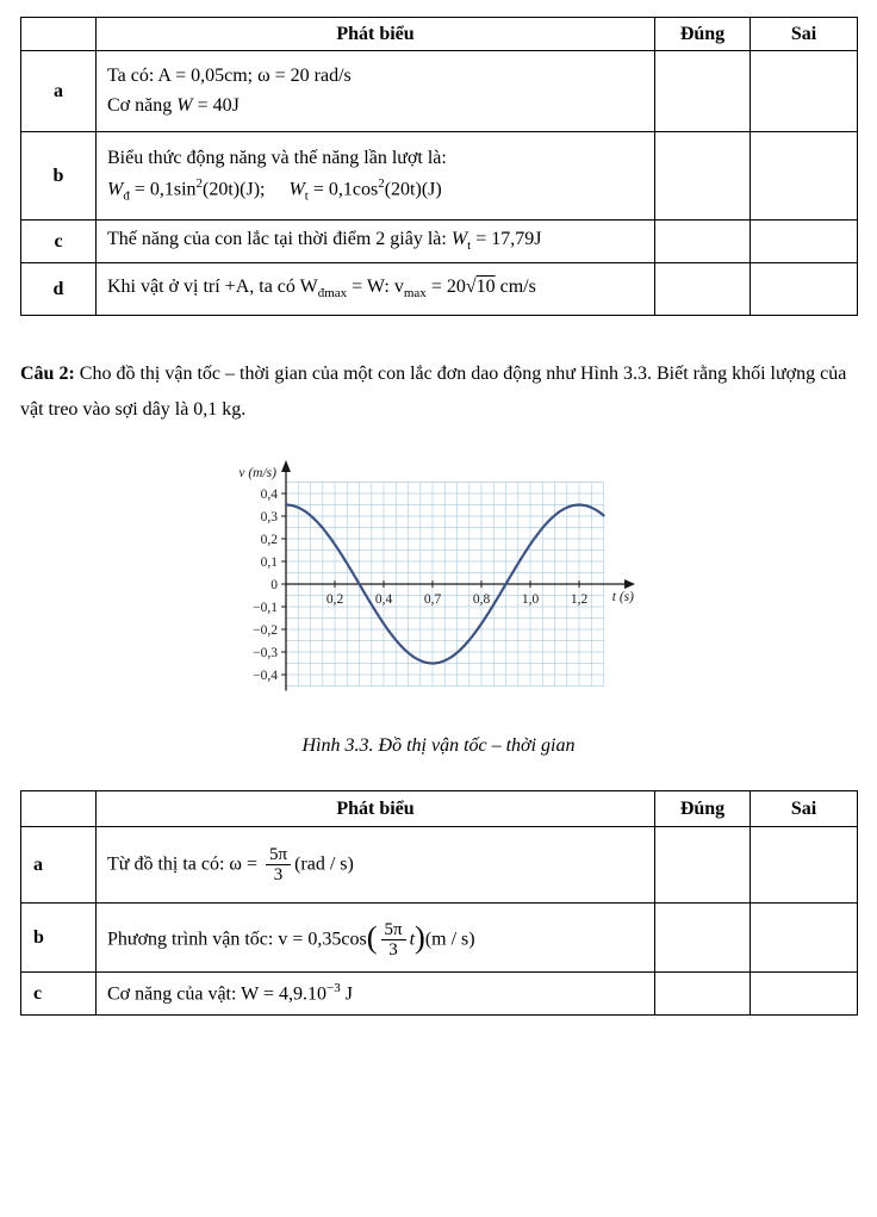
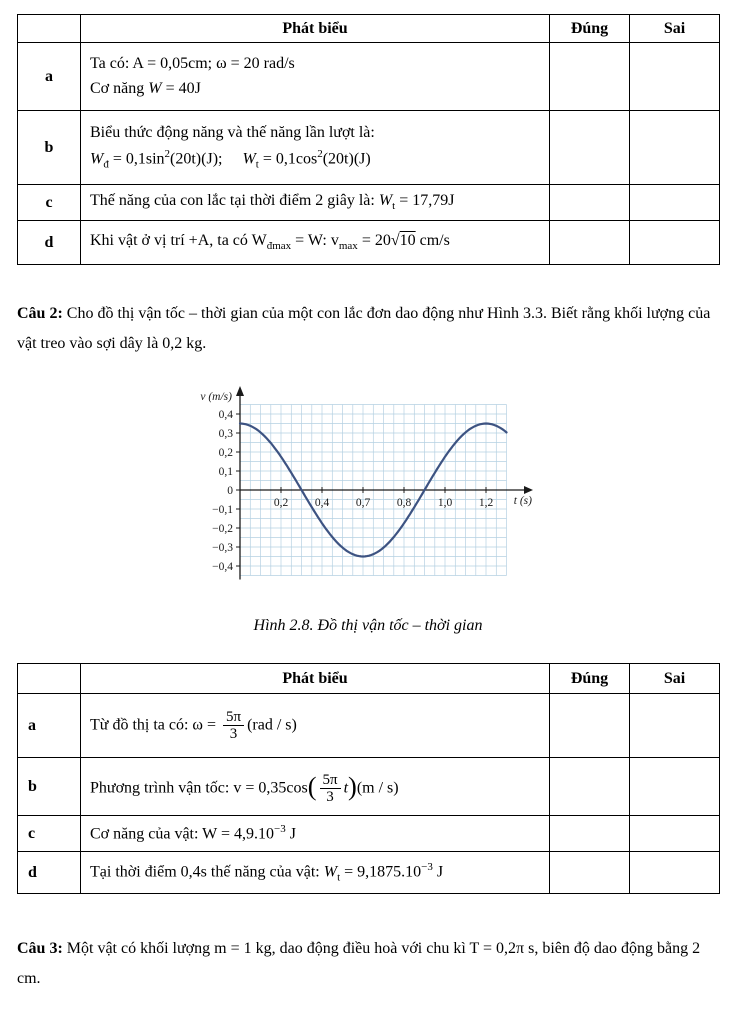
  	Phát biểu	Đúng	Sai
  a	Ta có: A = 0,05cm; ω = 20 rad/sCơ năng W = 40J
  b	Biểu thức động năng và thế năng lần lượt là:Wđ = 0,1sin2(20t)(J); Wt = 0,1cos2(20t)(J)
  c	Thế năng của con lắc tại thời điểm 2 giây là: Wt = 17,79J
  d	Khi vật ở vị trí +A, ta có Wđmax = W: vmax = 20√10 cm/s
- Câu 2: Cho đồ thị vận tốc – thời gian của một con lắc đơn dao động như Hình 3.3. Biết rằng khối lượng của vật treo vào sợi dây là 0,1 kg.
+ Câu 2: Cho đồ thị vận tốc – thời gian của một con lắc đơn dao động như Hình 3.3. Biết rằng khối lượng của vật treo vào sợi dây là 0,2 kg.
  0,4
  0,3
  0,2
  0,1
  0
  −0,1
  −0,2
  −0,3
  −0,4
  0,2
  0,4
  0,7
  0,8
  1,0
  1,2
  v (m/s)
  t (s)
- Hình 3.3. Đồ thị vận tốc – thời gian
+ Hình 2.8. Đồ thị vận tốc – thời gian
  	Phát biểu	Đúng	Sai
  a	Từ đồ thị ta có: ω = 5π3(rad / s)
  b	Phương trình vận tốc: v = 0,35cos( 5π3t)(m / s)
  c	Cơ năng của vật: W = 4,9.10−3 J
+ d	Tại thời điểm 0,4s thế năng của vật: Wt = 9,1875.10−3 J
+ Câu 3: Một vật có khối lượng m = 1 kg, dao động điều hoà với chu kì T = 0,2π s, biên độ dao động bằng 2 cm.
